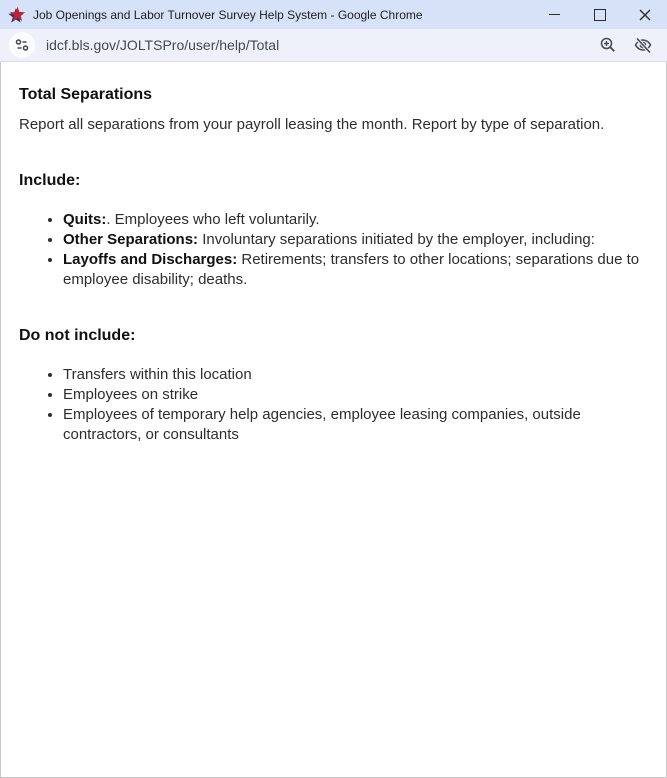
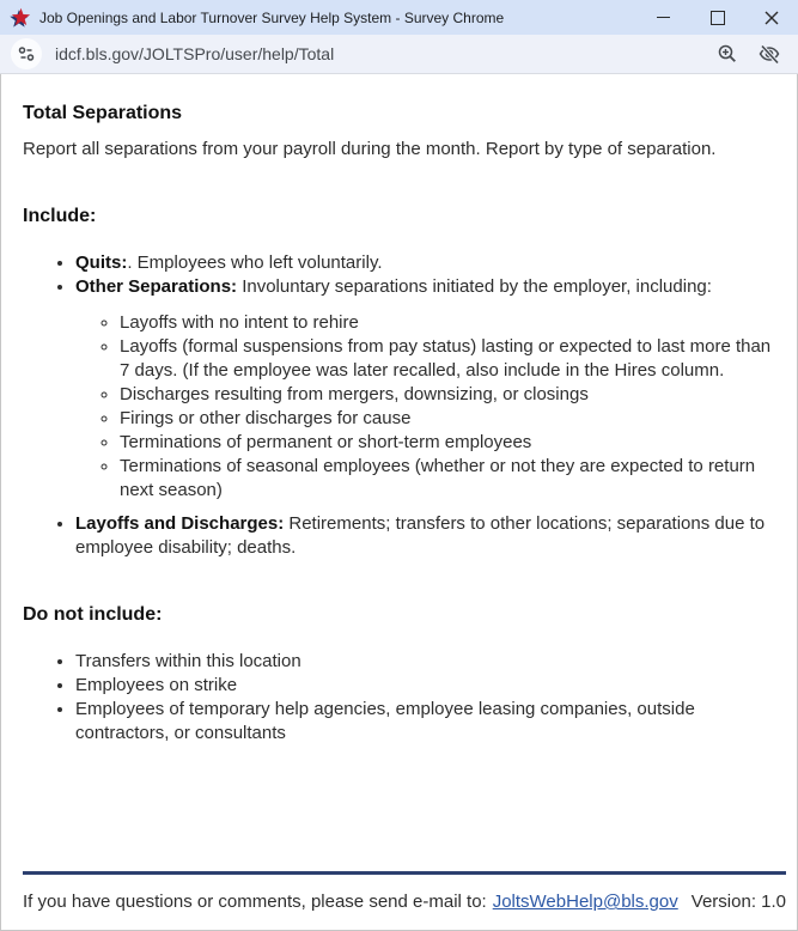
- Job Openings and Labor Turnover Survey Help System - Google Chrome
+ Job Openings and Labor Turnover Survey Help System - Survey Chrome
  idcf.bls.gov/JOLTSPro/user/help/Total
  Total Separations
- Report all separations from your payroll leasing the month. Report by type of separation.
+ Report all separations from your payroll during the month. Report by type of separation.
  Include:
  Quits:. Employees who left voluntarily.
  Other Separations: Involuntary separations initiated by the employer, including:
+ Layoffs with no intent to rehire
+ Layoffs (formal suspensions from pay status) lasting or expected to last more than 7 days. (If the employee was later recalled, also include in the Hires column.
+ Discharges resulting from mergers, downsizing, or closings
+ Firings or other discharges for cause
+ Terminations of permanent or short-term employees
+ Terminations of seasonal employees (whether or not they are expected to return next season)
  Layoffs and Discharges: Retirements; transfers to other locations; separations due to employee disability; deaths.
  Do not include:
  Transfers within this location
  Employees on strike
  Employees of temporary help agencies, employee leasing companies, outside contractors, or consultants
+ If you have questions or comments, please send e-mail to:
+ JoltsWebHelp@bls.gov
+ Version: 1.0
